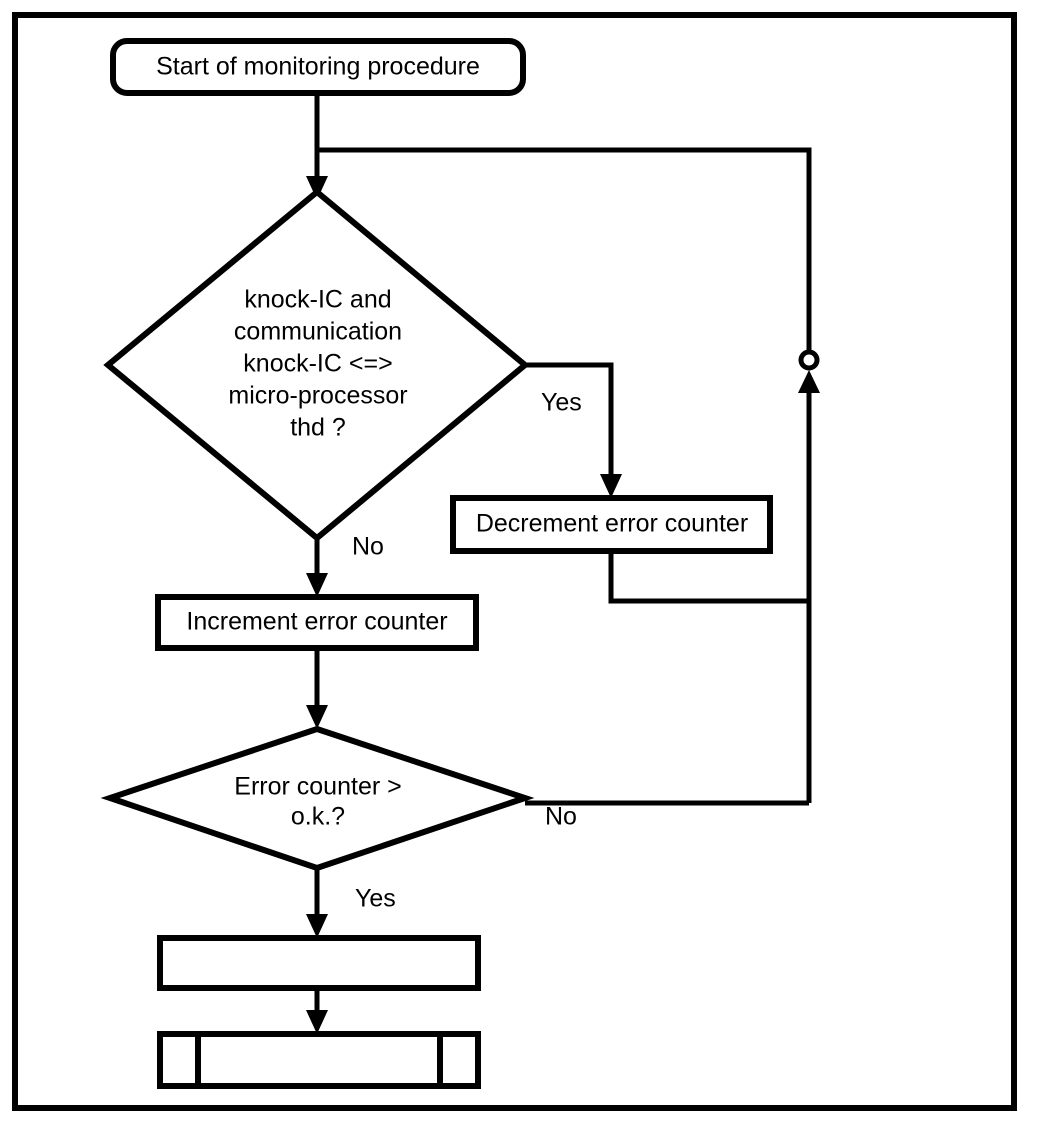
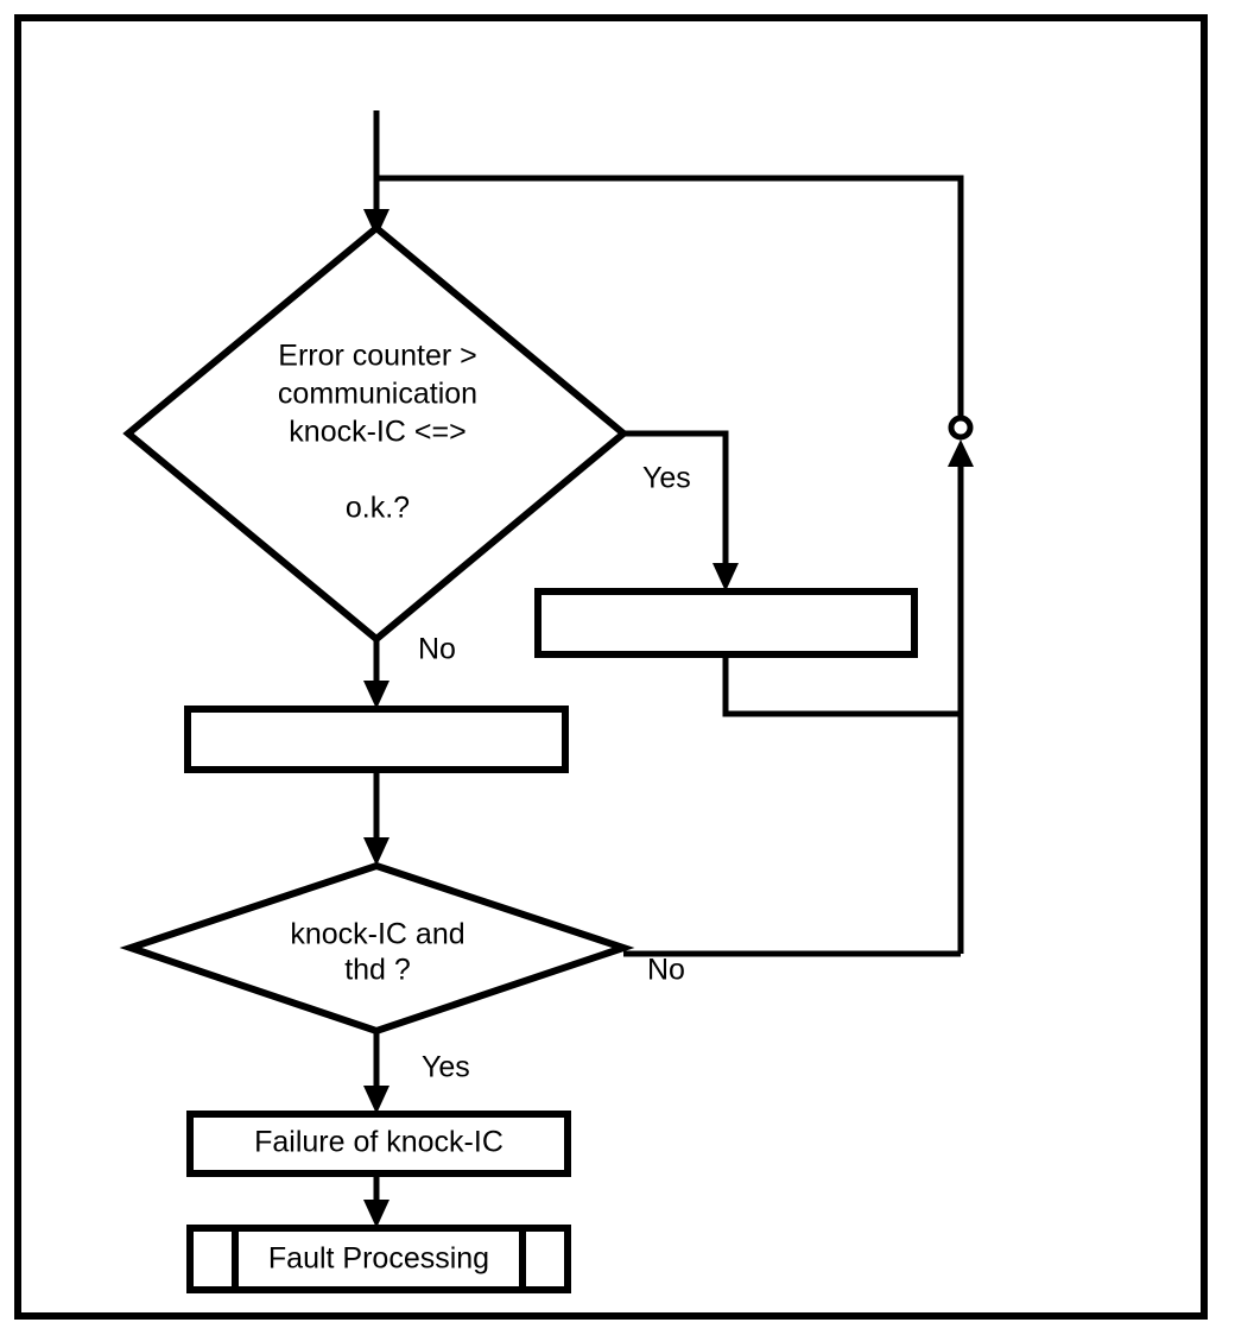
- Start of monitoring procedure
- knock-IC and
+ Error counter >
  communication
  knock-IC <=>
- micro-processor
- thd ?
+ o.k.?
- Decrement error counter
- Increment error counter
- Error counter >
+ knock-IC and
- o.k.?
+ thd ?
+ Failure of knock-IC
+ Fault Processing
  Yes
  No
  No
  Yes
